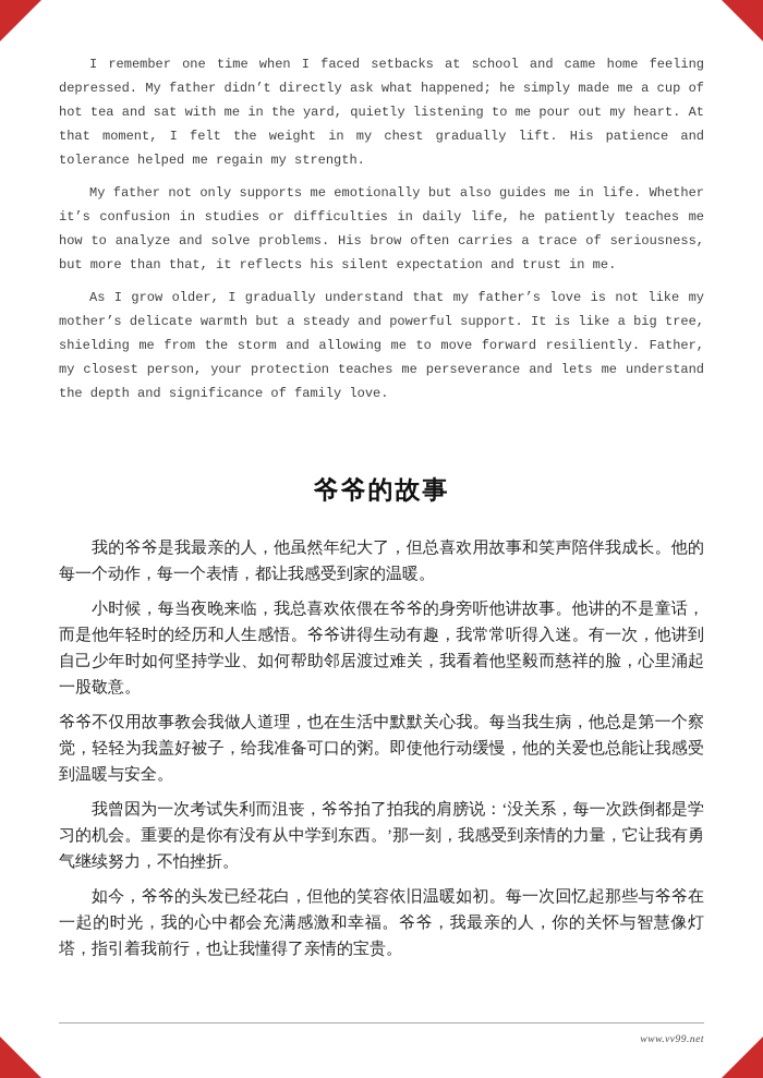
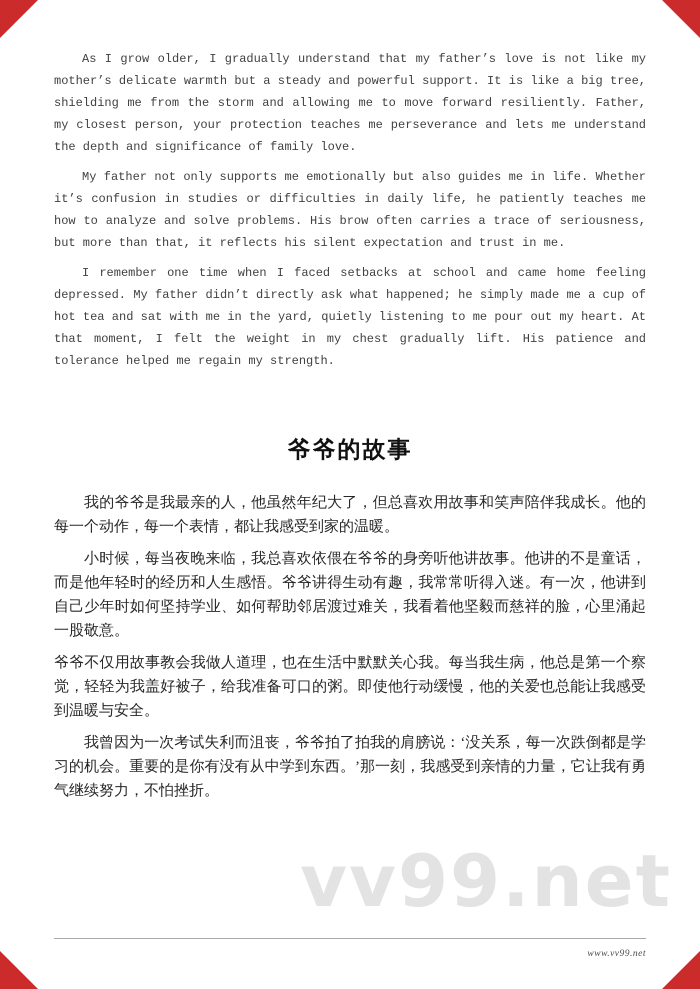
+ vv99.net
- I remember one time when I faced setbacks at school and came home feeling depressed. My father didn’t directly ask what happened; he simply made me a cup of hot tea and sat with me in the yard, quietly listening to me pour out my heart. At that moment, I felt the weight in my chest gradually lift. His patience and tolerance helped me regain my strength.
+ As I grow older, I gradually understand that my father’s love is not like my mother’s delicate warmth but a steady and powerful support. It is like a big tree, shielding me from the storm and allowing me to move forward resiliently. Father, my closest person, your protection teaches me perseverance and lets me understand the depth and significance of family love.
  My father not only supports me emotionally but also guides me in life. Whether it’s confusion in studies or difficulties in daily life, he patiently teaches me how to analyze and solve problems. His brow often carries a trace of seriousness, but more than that, it reflects his silent expectation and trust in me.
- As I grow older, I gradually understand that my father’s love is not like my mother’s delicate warmth but a steady and powerful support. It is like a big tree, shielding me from the storm and allowing me to move forward resiliently. Father, my closest person, your protection teaches me perseverance and lets me understand the depth and significance of family love.
+ I remember one time when I faced setbacks at school and came home feeling depressed. My father didn’t directly ask what happened; he simply made me a cup of hot tea and sat with me in the yard, quietly listening to me pour out my heart. At that moment, I felt the weight in my chest gradually lift. His patience and tolerance helped me regain my strength.
  爷爷的故事
  我的爷爷是我最亲的人，他虽然年纪大了，但总喜欢用故事和笑声陪伴我成长。他的每一个动作，每一个表情，都让我感受到家的温暖。
  小时候，每当夜晚来临，我总喜欢依偎在爷爷的身旁听他讲故事。他讲的不是童话，而是他年轻时的经历和人生感悟。爷爷讲得生动有趣，我常常听得入迷。有一次，他讲到自己少年时如何坚持学业、如何帮助邻居渡过难关，我看着他坚毅而慈祥的脸，心里涌起一股敬意。
  爷爷不仅用故事教会我做人道理，也在生活中默默关心我。每当我生病，他总是第一个察觉，轻轻为我盖好被子，给我准备可口的粥。即使他行动缓慢，他的关爱也总能让我感受到温暖与安全。
  我曾因为一次考试失利而沮丧，爷爷拍了拍我的肩膀说：‘没关系，每一次跌倒都是学习的机会。重要的是你有没有从中学到东西。’那一刻，我感受到亲情的力量，它让我有勇气继续努力，不怕挫折。
- 如今，爷爷的头发已经花白，但他的笑容依旧温暖如初。每一次回忆起那些与爷爷在一起的时光，我的心中都会充满感激和幸福。爷爷，我最亲的人，你的关怀与智慧像灯塔，指引着我前行，也让我懂得了亲情的宝贵。
  www.vv99.net
